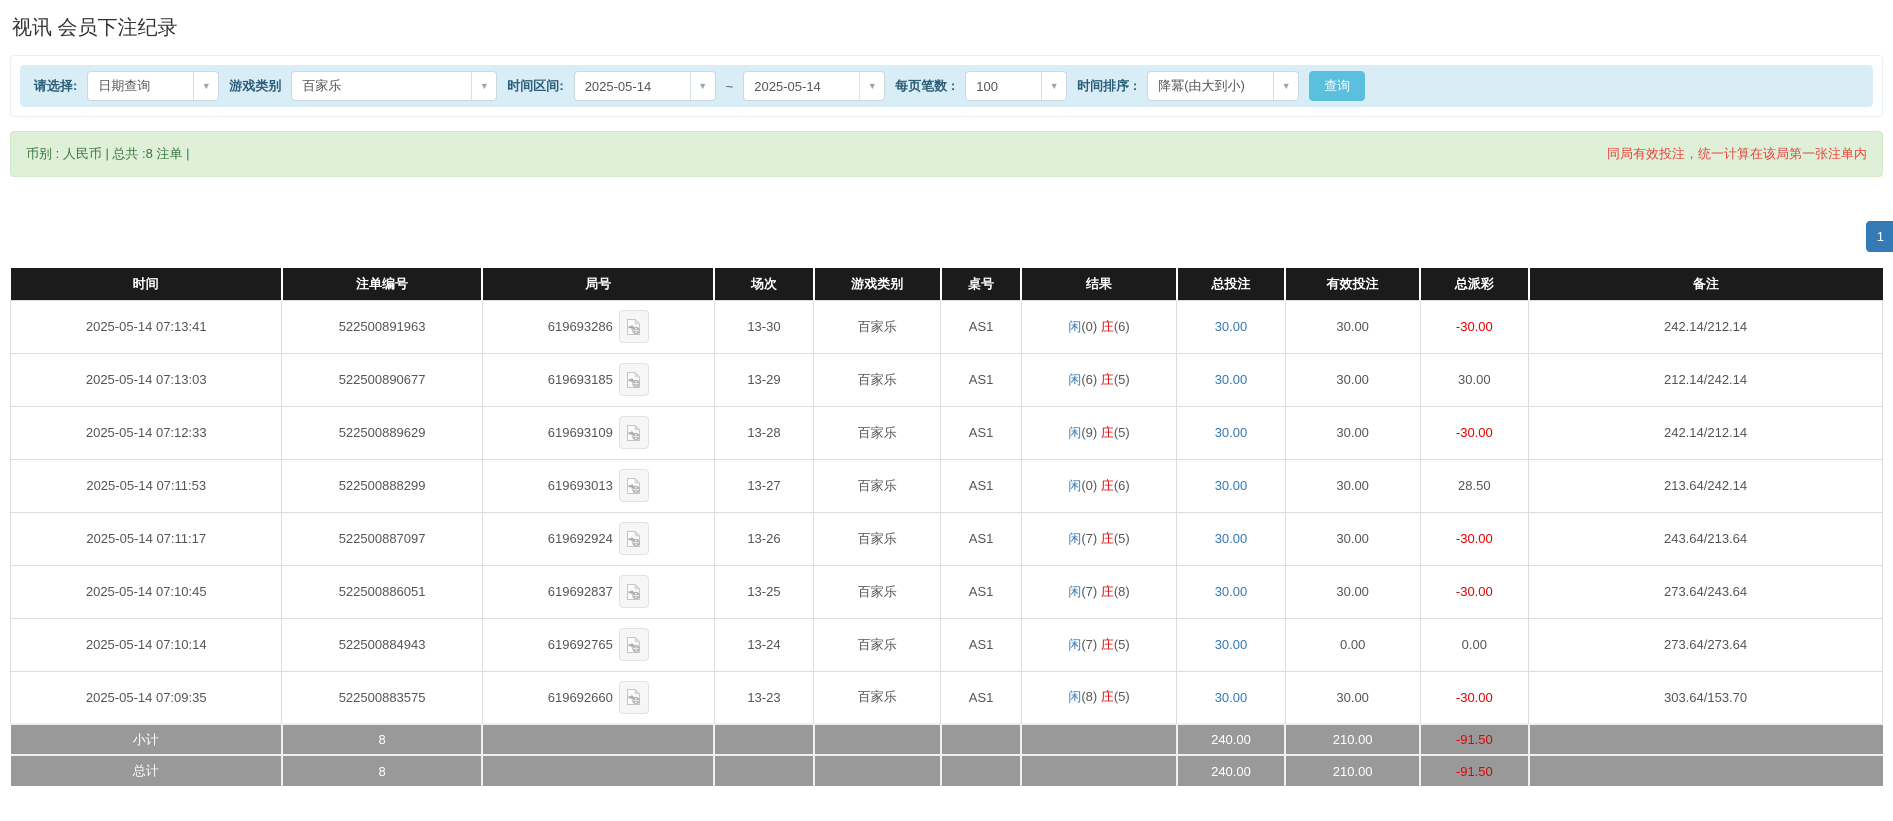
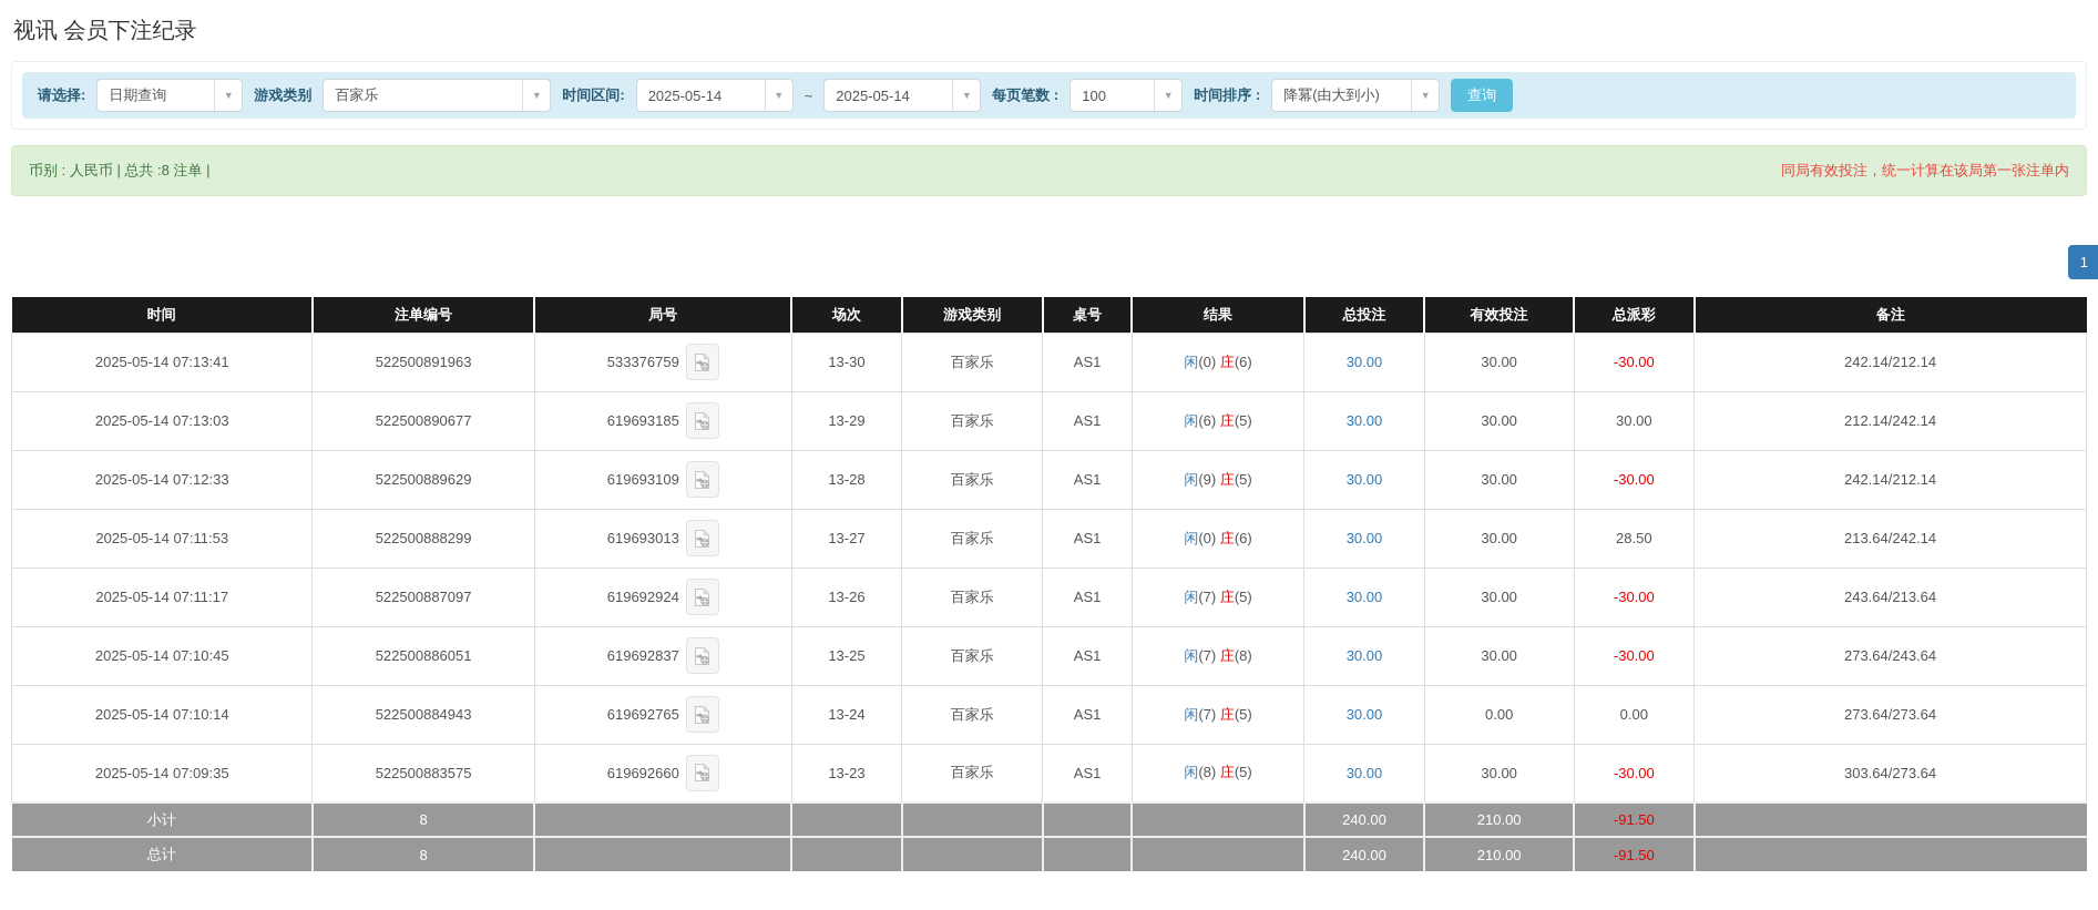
  视讯 会员下注纪录
  请选择:
  日期查询
  ▼
  游戏类别
  百家乐
  ▼
  时间区间:
  2025-05-14
  ▼
  ~
  2025-05-14
  ▼
  每页笔数 :
  100
  ▼
  时间排序 :
  降冪(由大到小)
  ▼
  查询
  币别 : 人民币 | 总共 :8 注单 |
  同局有效投注，统一计算在该局第一张注单内
  1
  时间	注单编号	局号	场次	游戏类别	桌号	结果	总投注	有效投注	总派彩	备注
- 2025-05-14 07:13:41	522500891963	619693286	13-30	百家乐	AS1	闲(0) 庄(6)	30.00	30.00	-30.00	242.14/212.14
+ 2025-05-14 07:13:41	522500891963	533376759	13-30	百家乐	AS1	闲(0) 庄(6)	30.00	30.00	-30.00	242.14/212.14
  2025-05-14 07:13:03	522500890677	619693185	13-29	百家乐	AS1	闲(6) 庄(5)	30.00	30.00	30.00	212.14/242.14
  2025-05-14 07:12:33	522500889629	619693109	13-28	百家乐	AS1	闲(9) 庄(5)	30.00	30.00	-30.00	242.14/212.14
  2025-05-14 07:11:53	522500888299	619693013	13-27	百家乐	AS1	闲(0) 庄(6)	30.00	30.00	28.50	213.64/242.14
  2025-05-14 07:11:17	522500887097	619692924	13-26	百家乐	AS1	闲(7) 庄(5)	30.00	30.00	-30.00	243.64/213.64
  2025-05-14 07:10:45	522500886051	619692837	13-25	百家乐	AS1	闲(7) 庄(8)	30.00	30.00	-30.00	273.64/243.64
  2025-05-14 07:10:14	522500884943	619692765	13-24	百家乐	AS1	闲(7) 庄(5)	30.00	0.00	0.00	273.64/273.64
- 2025-05-14 07:09:35	522500883575	619692660	13-23	百家乐	AS1	闲(8) 庄(5)	30.00	30.00	-30.00	303.64/153.70
+ 2025-05-14 07:09:35	522500883575	619692660	13-23	百家乐	AS1	闲(8) 庄(5)	30.00	30.00	-30.00	303.64/273.64
  小计	8						240.00	210.00	-91.50
  总计	8						240.00	210.00	-91.50
